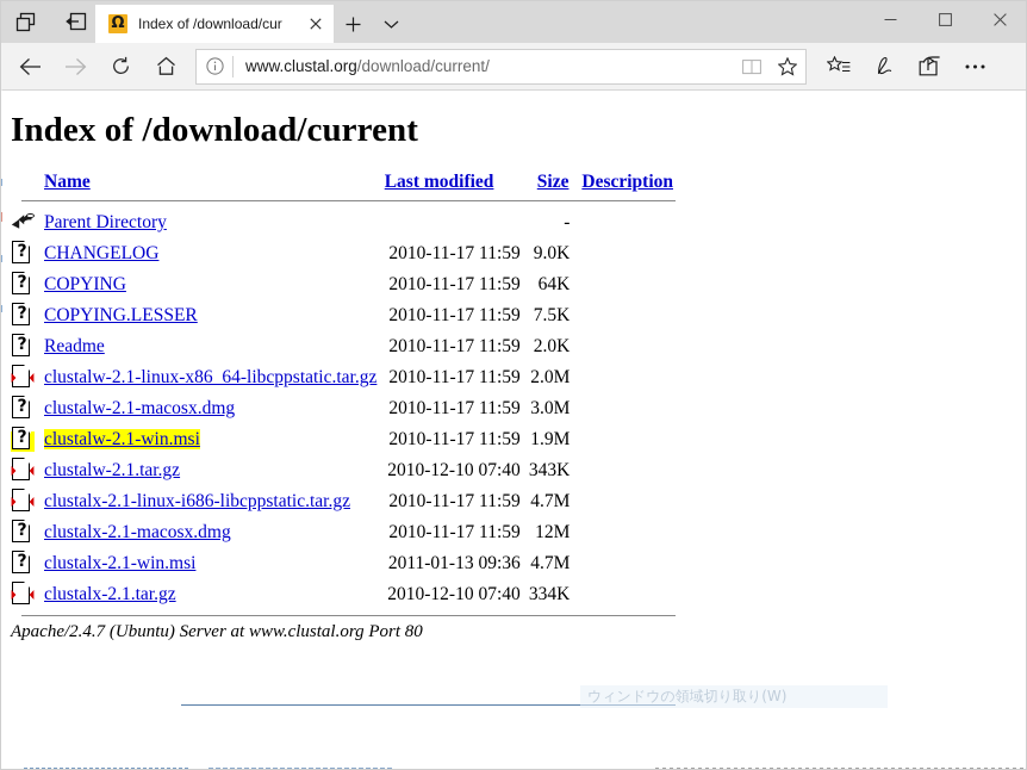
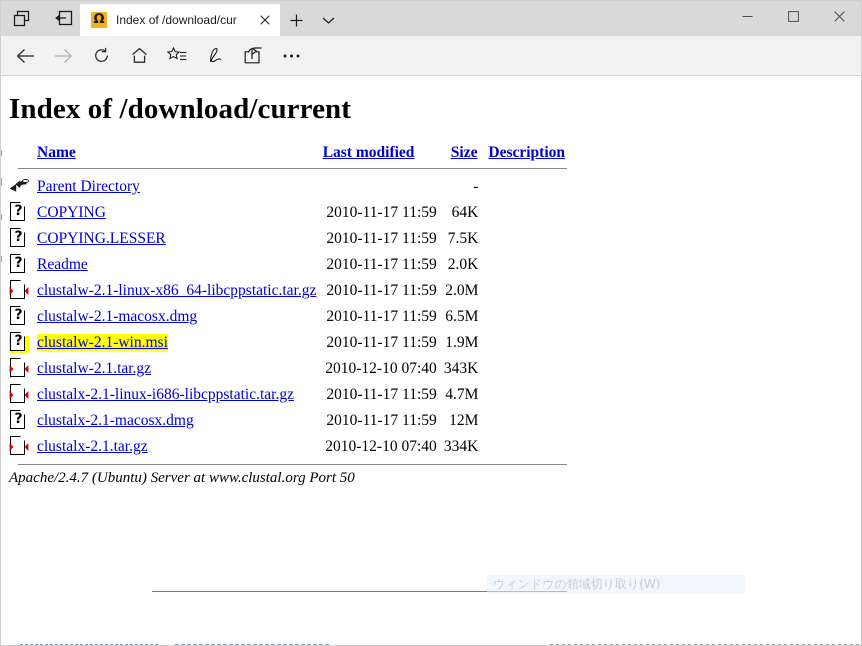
  Ω
  Index of /download/cur
- www.clustal.org/download/current/
  Index of /download/current
  	Name	Last modified	Size	Description
  	Parent Directory		-
- ?	CHANGELOG	2010-11-17 11:59	9.0K
  ?	COPYING	2010-11-17 11:59	64K
  ?	COPYING.LESSER	2010-11-17 11:59	7.5K
  ?	Readme	2010-11-17 11:59	2.0K
  	clustalw-2.1-linux-x86_64-libcppstatic.tar.gz	2010-11-17 11:59	2.0M
- ?	clustalw-2.1-macosx.dmg	2010-11-17 11:59	3.0M
+ ?	clustalw-2.1-macosx.dmg	2010-11-17 11:59	6.5M
  ?	clustalw-2.1-win.msi	2010-11-17 11:59	1.9M
  	clustalw-2.1.tar.gz	2010-12-10 07:40	343K
  	clustalx-2.1-linux-i686-libcppstatic.tar.gz	2010-11-17 11:59	4.7M
  ?	clustalx-2.1-macosx.dmg	2010-11-17 11:59	12M
- ?	clustalx-2.1-win.msi	2011-01-13 09:36	4.7M
  	clustalx-2.1.tar.gz	2010-12-10 07:40	334K
- Apache/2.4.7 (Ubuntu) Server at www.clustal.org Port 80
+ Apache/2.4.7 (Ubuntu) Server at www.clustal.org Port 50
  ウィンドウの領域切り取り(W)
